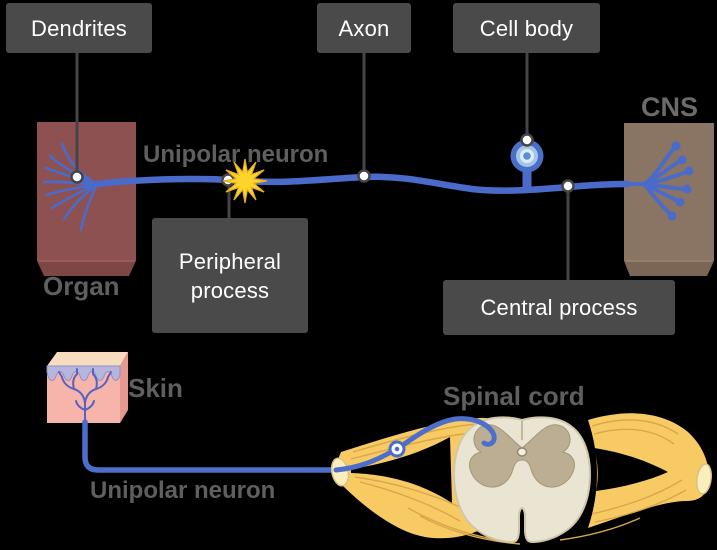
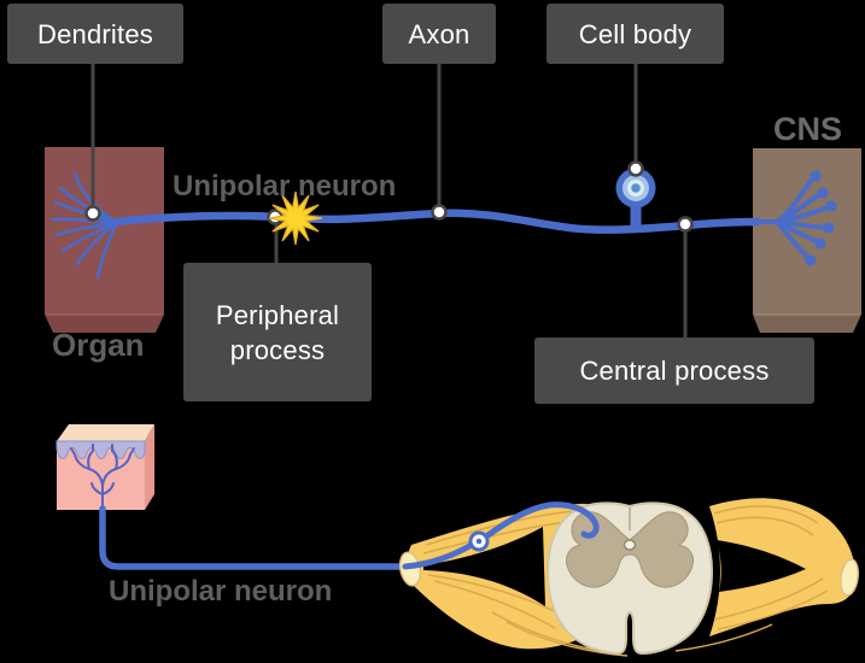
  Unipolar neuron
  CNS
  Organ
- Skin
- Spinal cord
  Unipolar neuron
  Dendrites
  Axon
  Cell body
  Peripheral process
  Central process
